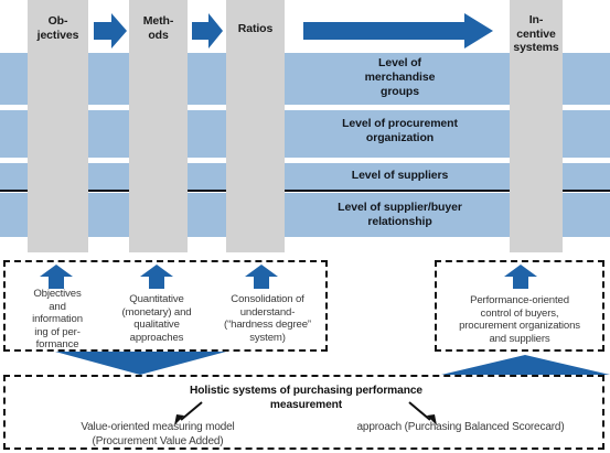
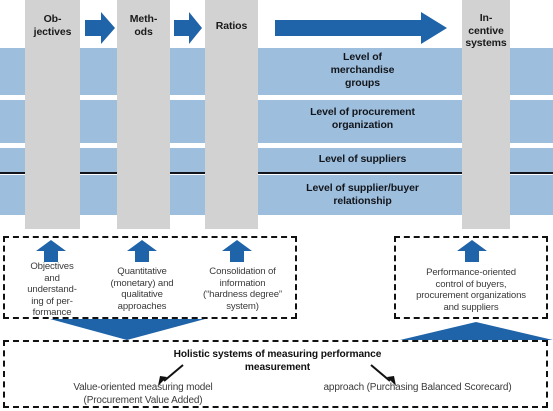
  Level of
  merchandise
  groups
  Level of procurement
  organization
  Level of suppliers
  Level of supplier/buyer
  relationship
  Ob-
  jectives
  Meth-
  ods
  Ratios
  In-
  centive
  systems
  Objectives
  and
- information
+ understand-
  ing of per-
  formance
  Quantitative
  (monetary) and
  qualitative
  approaches
  Consolidation of
- understand-
+ information
  (“hardness degree”
  system)
  Performance-oriented
  control of buyers,
  procurement organizations
  and suppliers
- Holistic systems of purchasing performance
+ Holistic systems of measuring performance
  measurement
  Value-oriented measuring model
  (Procurement Value Added)
  approach (Purchasing Balanced Scorecard)
